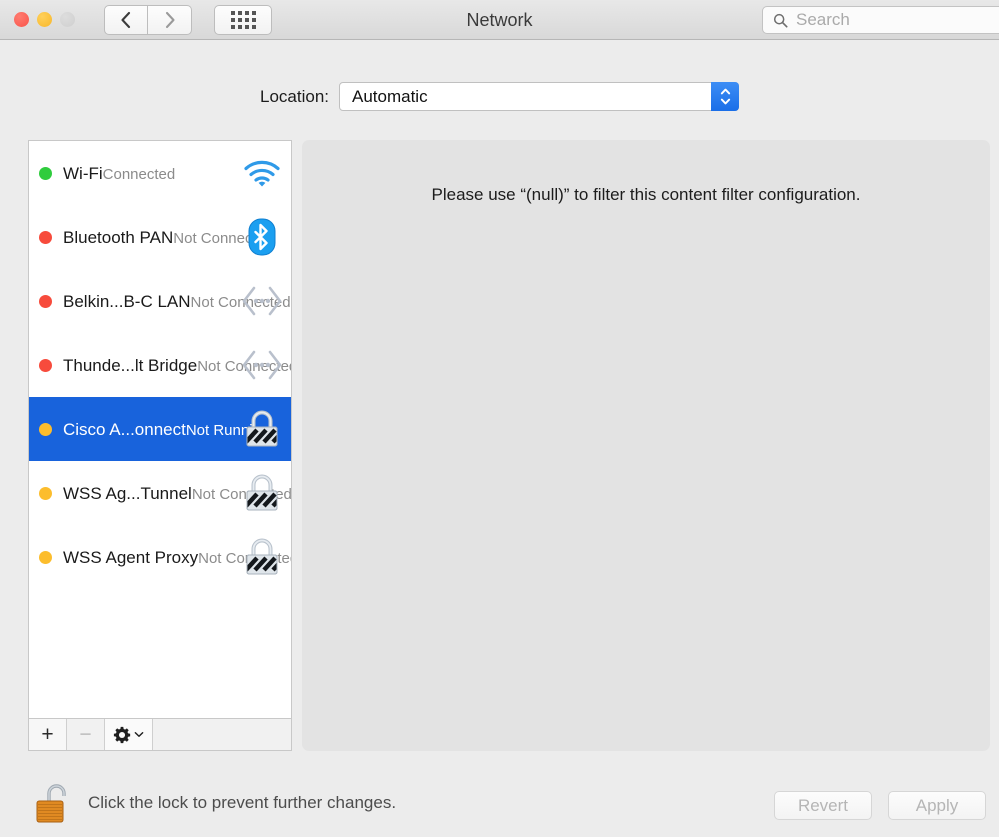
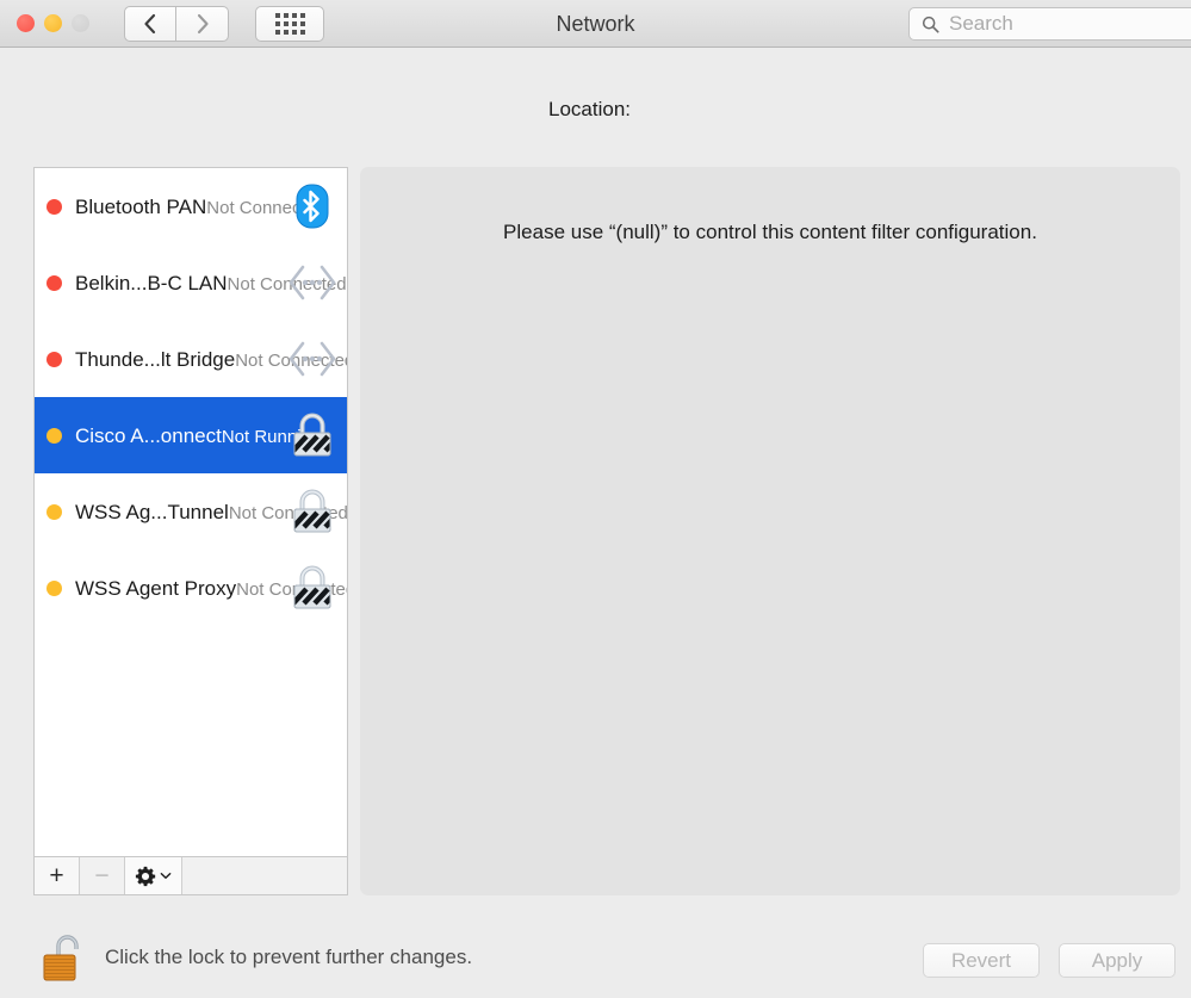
  Network
  Search
  Location:
- Automatic
- Wi-FiConnected
  Bluetooth PANNot Conne
  Belkin...B-C LANNot Connectd
  Thunde...lt BridgeNot Conece
  Cisco A...onnectNot Runn
  WSS Ag...TunnelNot Coned
  WSS Agent ProxyNot Cote
  +
  −
- Please use “(null)” to filter this content filter configuration.
+ Please use “(null)” to control this content filter configuration.
  Click the lock to prevent further changes.
  Revert
  Apply
